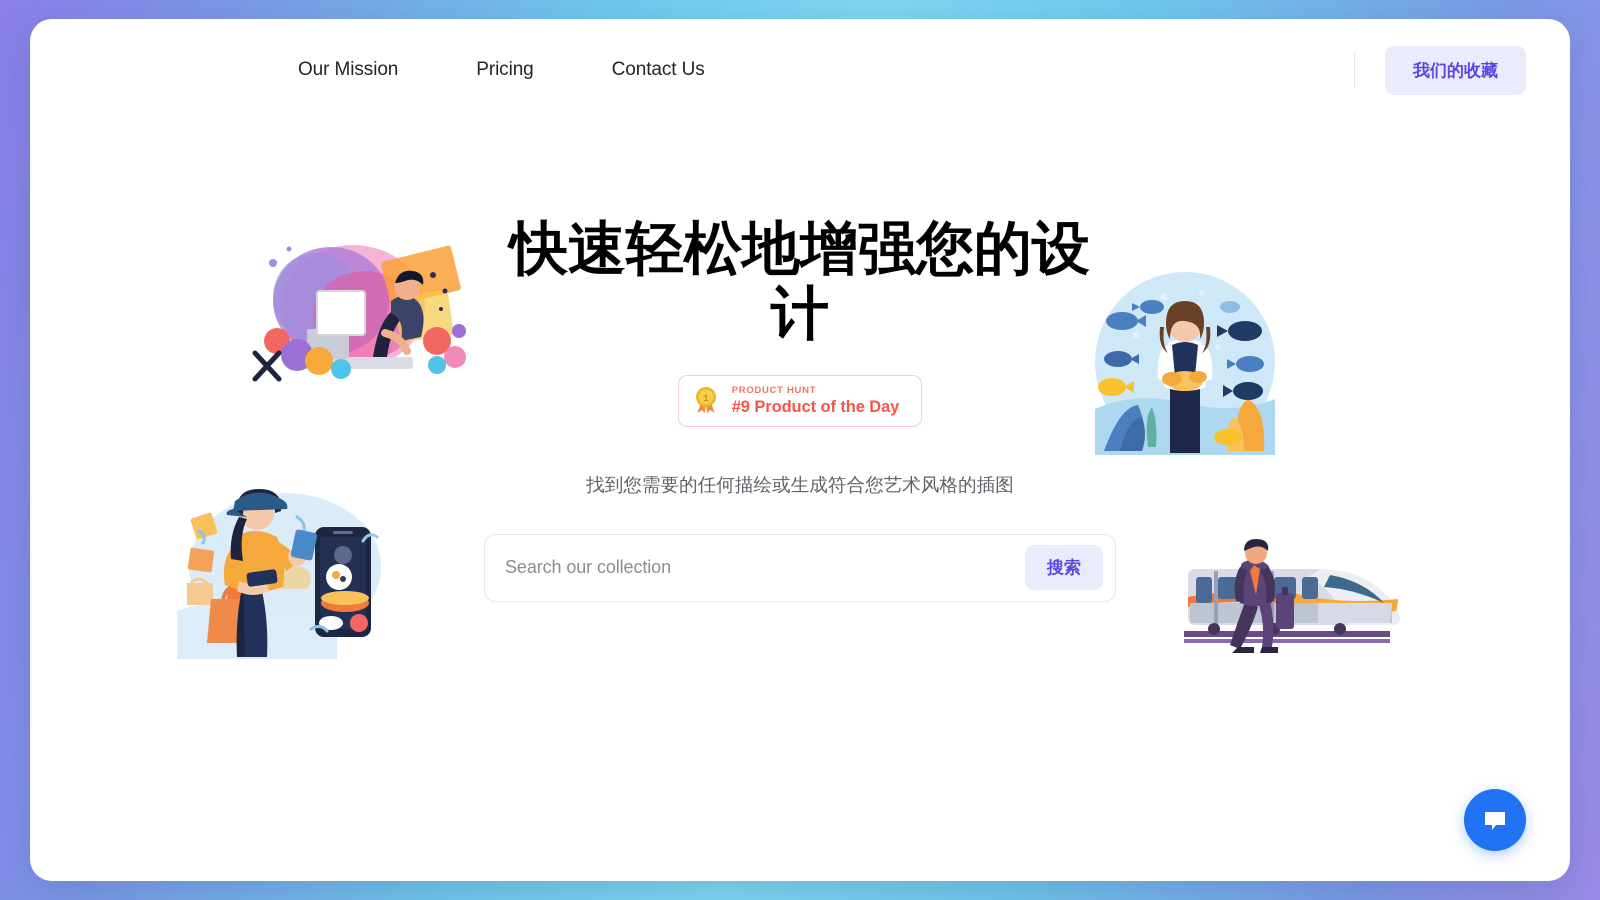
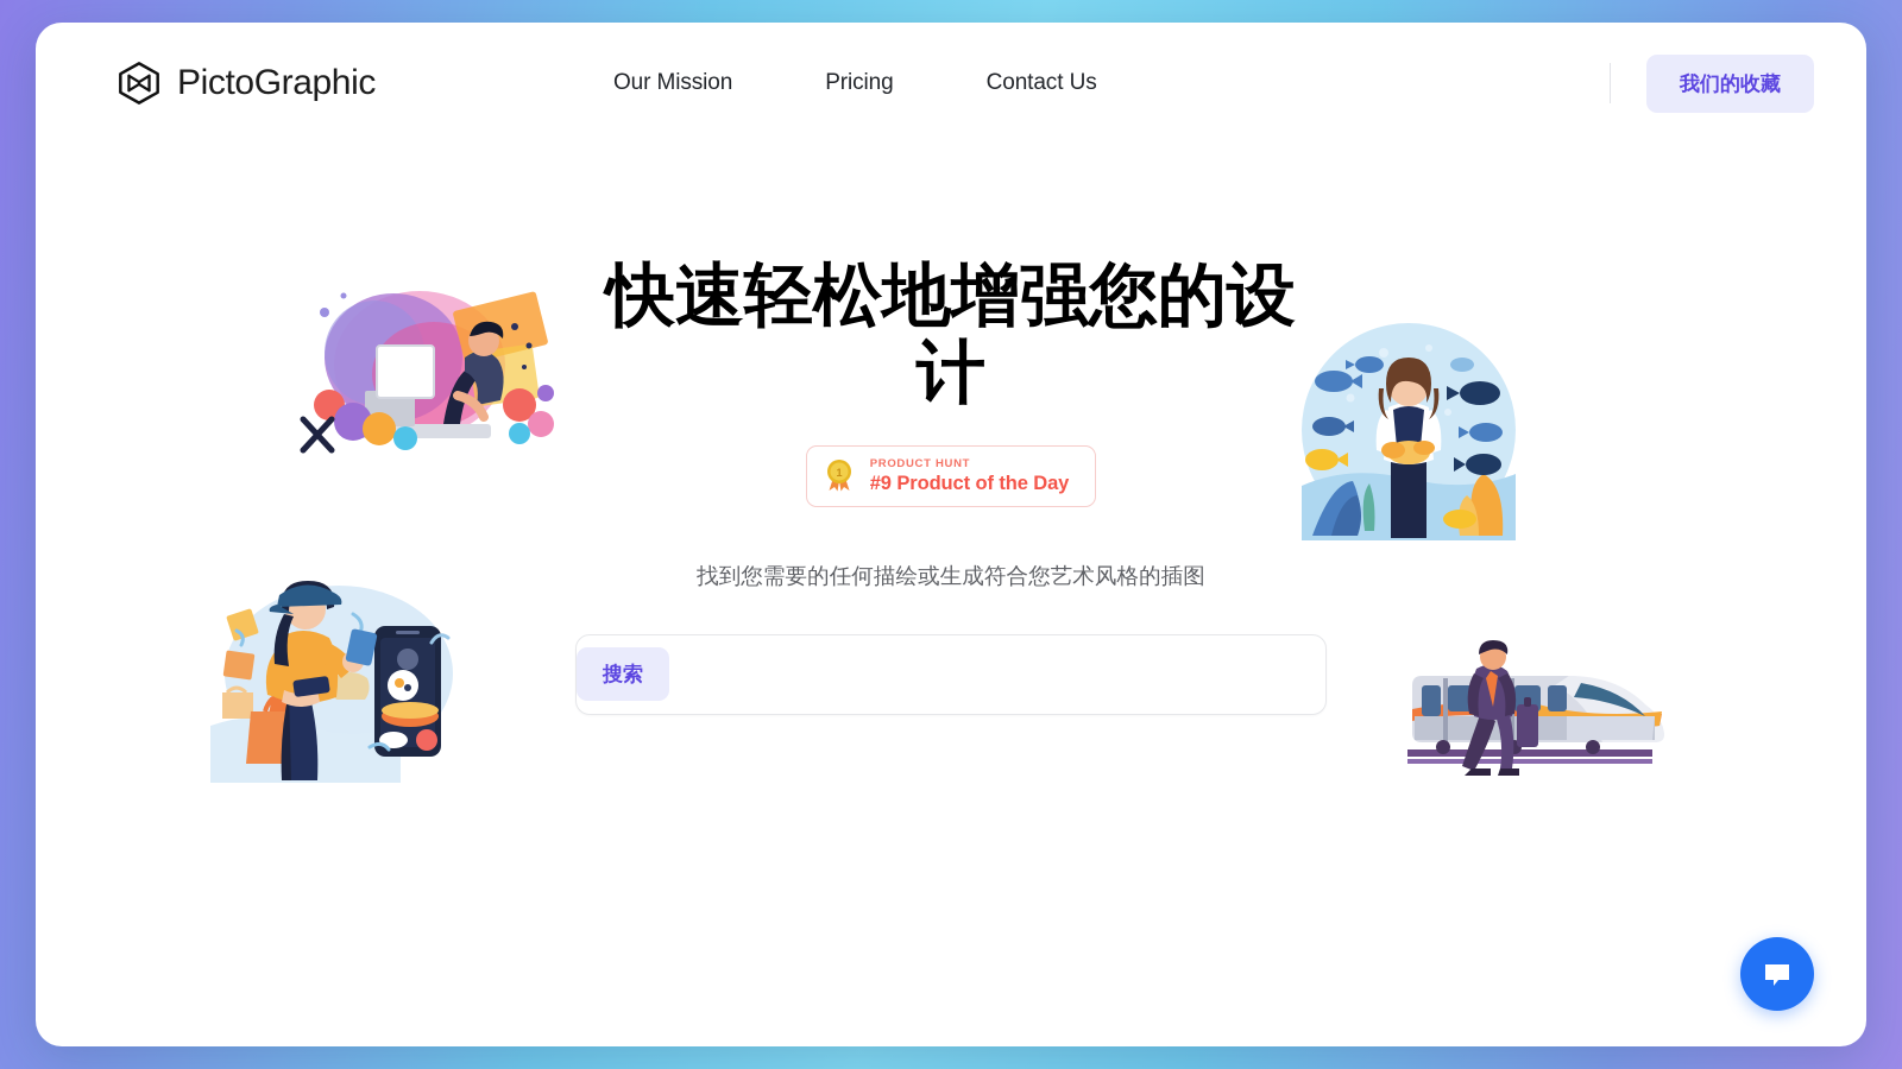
+ PictoGraphic
  Our Mission
  Pricing
  Contact Us
  我们的收藏
  快速轻松地增强您的设计
  1
  PRODUCT HUNT
  #9 Product of the Day
  找到您需要的任何描绘或生成符合您艺术风格的插图
- Search our collection
  搜索
